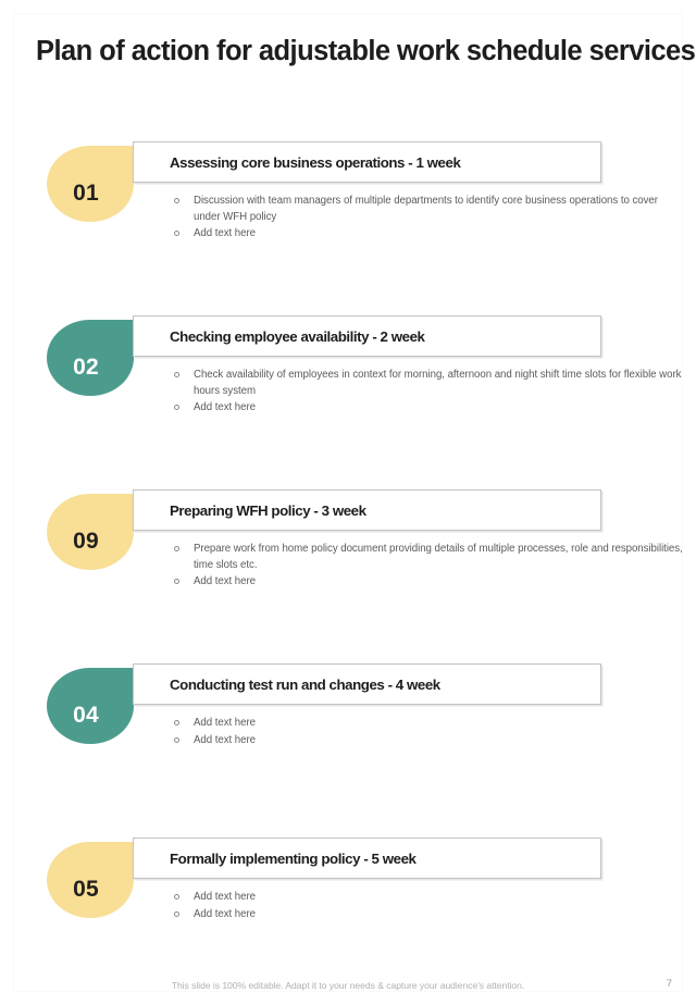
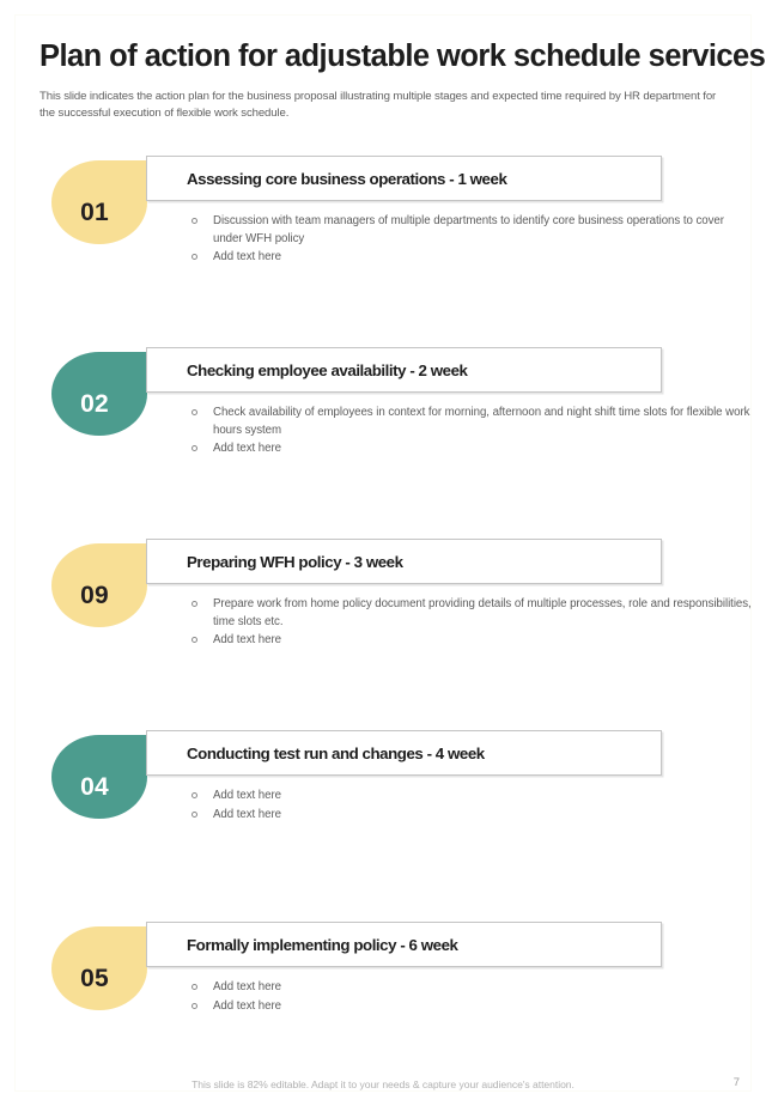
  Plan of action for adjustable work schedule services
+ This slide indicates the action plan for the business proposal illustrating multiple stages and expected time required by HR department for the successful execution of flexible work schedule.
  01
  Assessing core business operations - 1 week
  Discussion with team managers of multiple departments to identify core business operations to cover under WFH policy
  Add text here
  02
  Checking employee availability - 2 week
  Check availability of employees in context for morning, afternoon and night shift time slots for flexible work hours system
  Add text here
  09
  Preparing WFH policy - 3 week
  Prepare work from home policy document providing details of multiple processes, role and responsibilities, time slots etc.
  Add text here
  04
  Conducting test run and changes - 4 week
  Add text here
  Add text here
  05
- Formally implementing policy - 5 week
+ Formally implementing policy - 6 week
  Add text here
  Add text here
- This slide is 100% editable. Adapt it to your needs & capture your audience's attention.
+ This slide is 82% editable. Adapt it to your needs & capture your audience's attention.
  7
